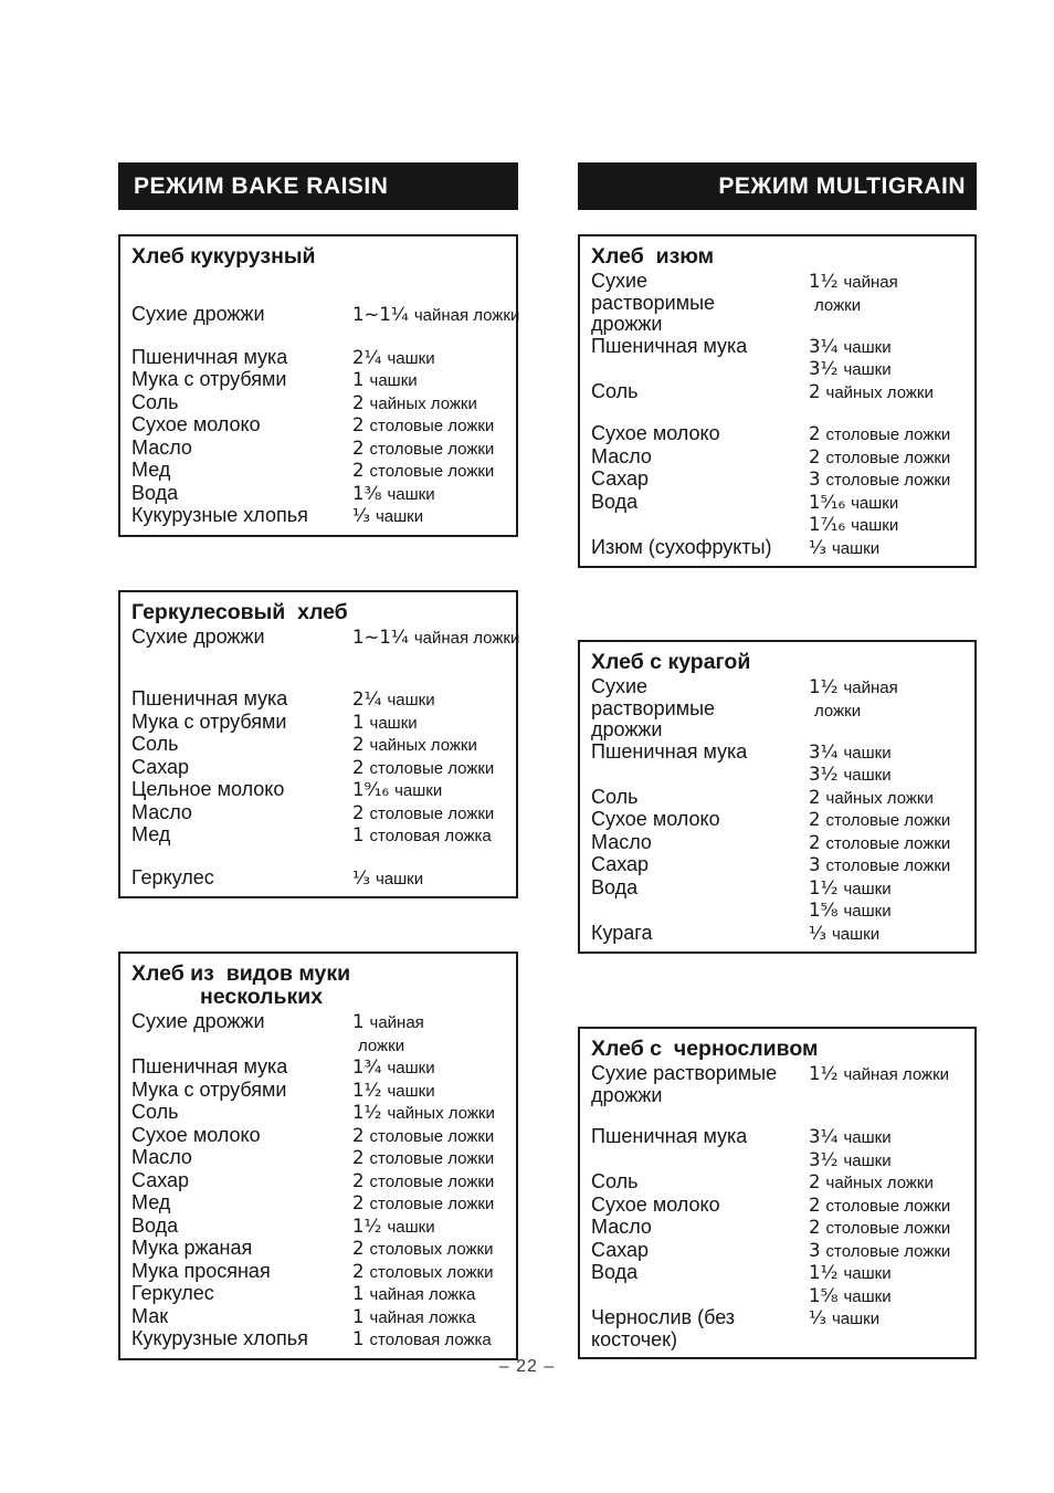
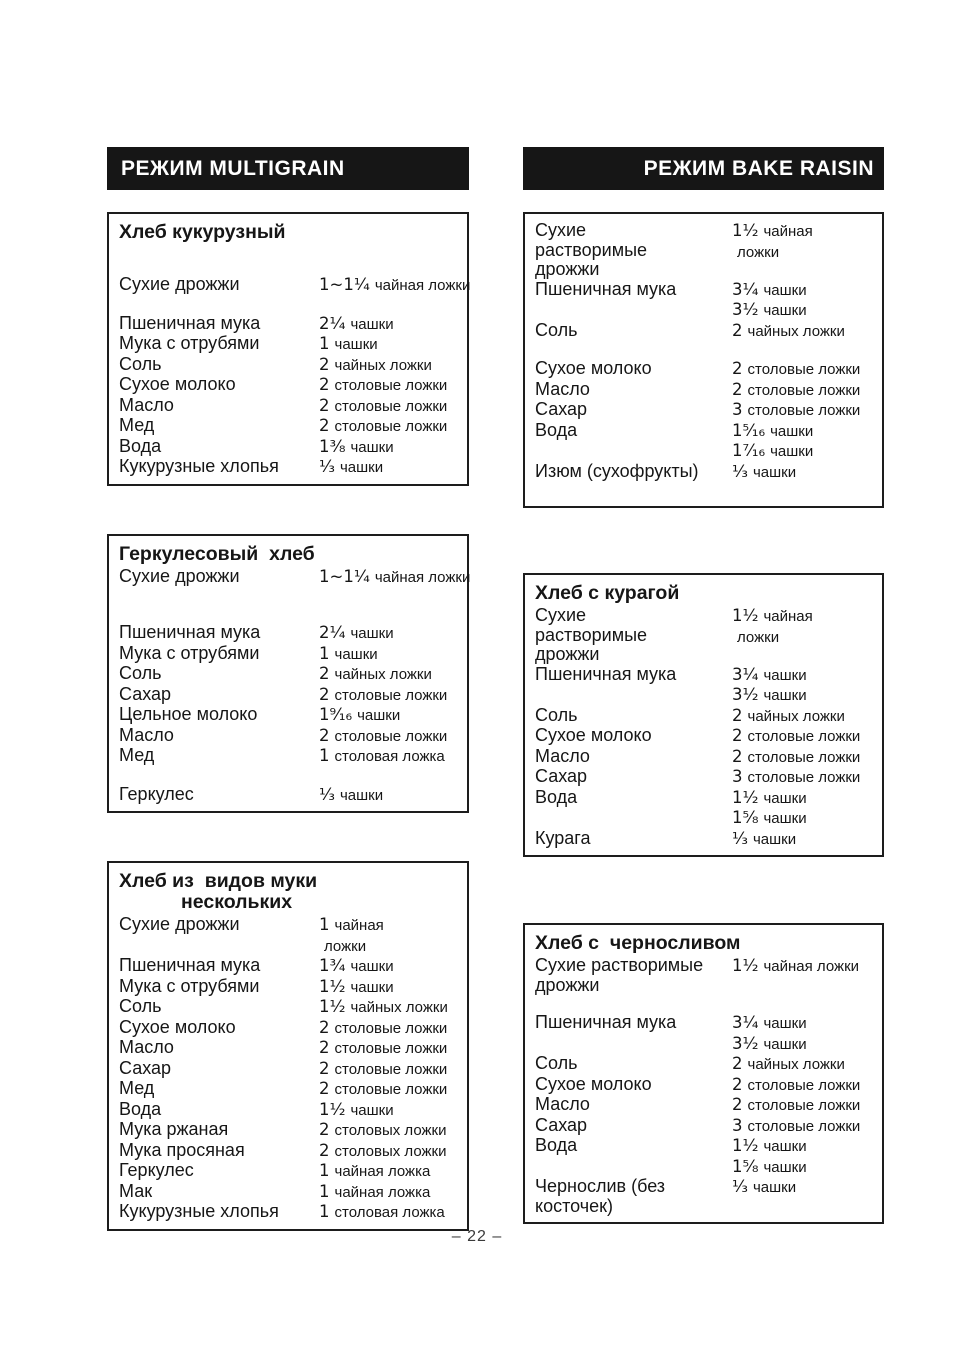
- РЕЖИМ BAKE RAISIN
+ РЕЖИМ MULTIGRAIN
  Хлеб кукурузный
  Сухие дрожжи
  1~1¹⁄₄ чайная ложки
  Пшеничная мука
  2¹⁄₄ чашки
  Мука с отрубями
  1 чашки
  Соль
  2 чайных ложки
  Сухое молоко
  2 столовые ложки
  Масло
  2 столовые ложки
  Мед
  2 столовые ложки
  Вода
  1³⁄₈ чашки
  Кукурузные хлопья
  ¹⁄₃ чашки
  Геркулесовый хлеб
  Сухие дрожжи
  1~1¹⁄₄ чайная ложки
  Пшеничная мука
  2¹⁄₄ чашки
  Мука с отрубями
  1 чашки
  Соль
  2 чайных ложки
  Сахар
  2 столовые ложки
  Цельное молоко
  1⁹⁄₁₆ чашки
  Масло
  2 столовые ложки
  Мед
  1 столовая ложка
  Геркулес
  ¹⁄₃ чашки
  Хлеб из видов муки
  нескольких
  Сухие дрожжи
  1 чайная
  ложки
  Пшеничная мука
  1³⁄₄ чашки
  Мука с отрубями
  1¹⁄₂ чашки
  Соль
  1¹⁄₂ чайных ложки
  Сухое молоко
  2 столовые ложки
  Масло
  2 столовые ложки
  Сахар
  2 столовые ложки
  Мед
  2 столовые ложки
  Вода
  1¹⁄₂ чашки
  Мука ржаная
  2 столовых ложки
  Мука просяная
  2 столовых ложки
  Геркулес
  1 чайная ложка
  Мак
  1 чайная ложка
  Кукурузные хлопья
  1 столовая ложка
- РЕЖИМ MULTIGRAIN
+ РЕЖИМ BAKE RAISIN
- Хлеб изюм
  Сухие
  растворимые
  дрожжи
  1¹⁄₂ чайная
  ложки
  Пшеничная мука
  3¹⁄₄ чашки
  3¹⁄₂ чашки
  Соль
  2 чайных ложки
  Сухое молоко
  2 столовые ложки
  Масло
  2 столовые ложки
  Сахар
  3 столовые ложки
  Вода
  1⁵⁄₁₆ чашки
  1⁷⁄₁₆ чашки
  Изюм (сухофрукты)
  ¹⁄₃ чашки
  Хлеб с курагой
  Сухие
  растворимые
  дрожжи
  1¹⁄₂ чайная
  ложки
  Пшеничная мука
  3¹⁄₄ чашки
  3¹⁄₂ чашки
  Соль
  2 чайных ложки
  Сухое молоко
  2 столовые ложки
  Масло
  2 столовые ложки
  Сахар
  3 столовые ложки
  Вода
  1¹⁄₂ чашки
  1⁵⁄₈ чашки
  Курага
  ¹⁄₃ чашки
  Хлеб с черносливом
  Сухие растворимые
  дрожжи
  1¹⁄₂ чайная ложки
  Пшеничная мука
  3¹⁄₄ чашки
  3¹⁄₂ чашки
  Соль
  2 чайных ложки
  Сухое молоко
  2 столовые ложки
  Масло
  2 столовые ложки
  Сахар
  3 столовые ложки
  Вода
  1¹⁄₂ чашки
  1⁵⁄₈ чашки
  Чернослив (без
  косточек)
  ¹⁄₃ чашки
  – 22 –
